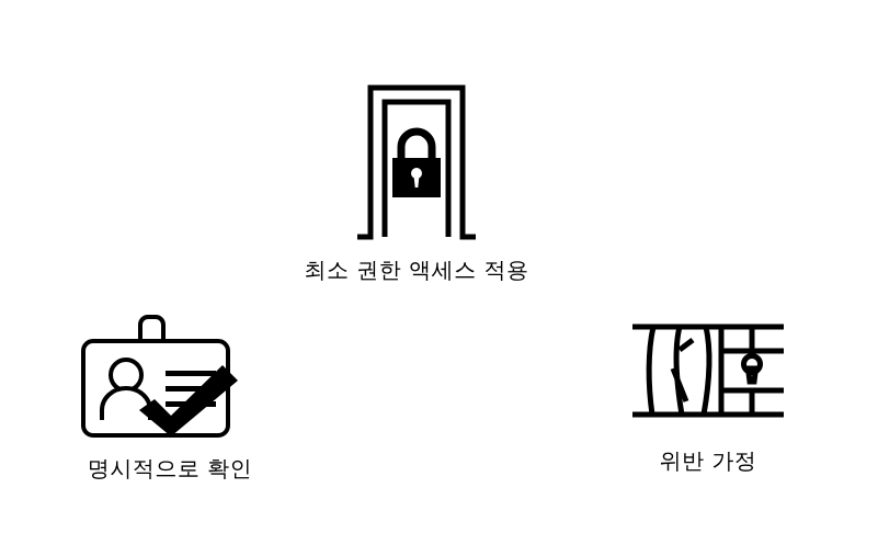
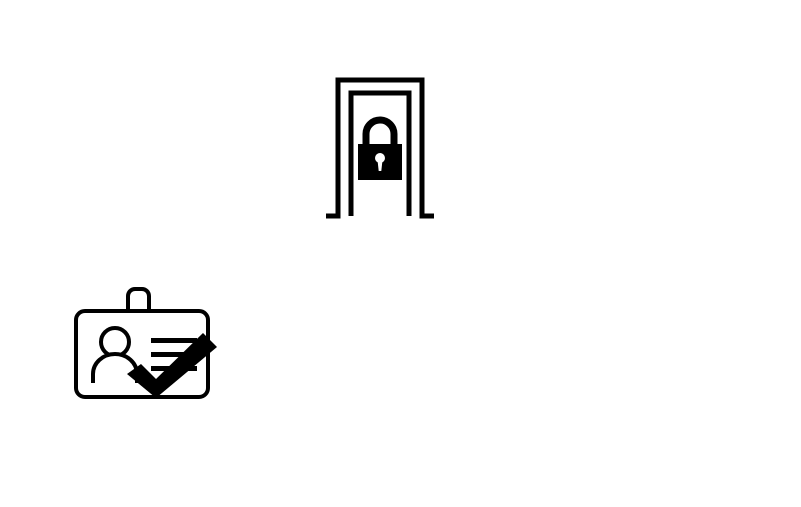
- 최소 권한 액세스 적용
- 명시적으로 확인
- 위반 가정
